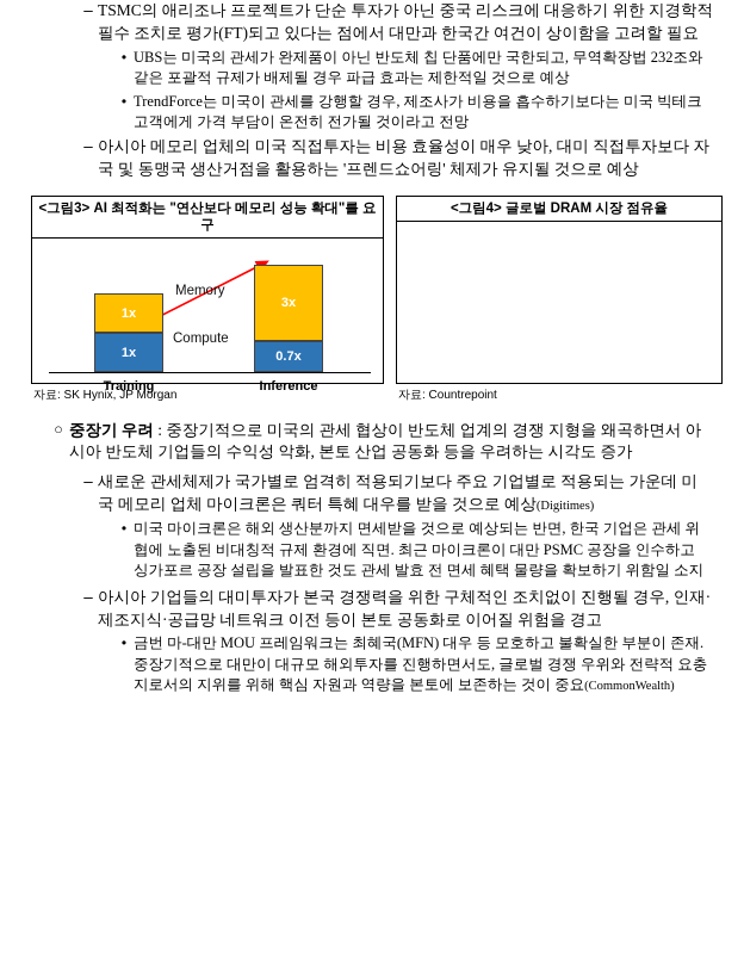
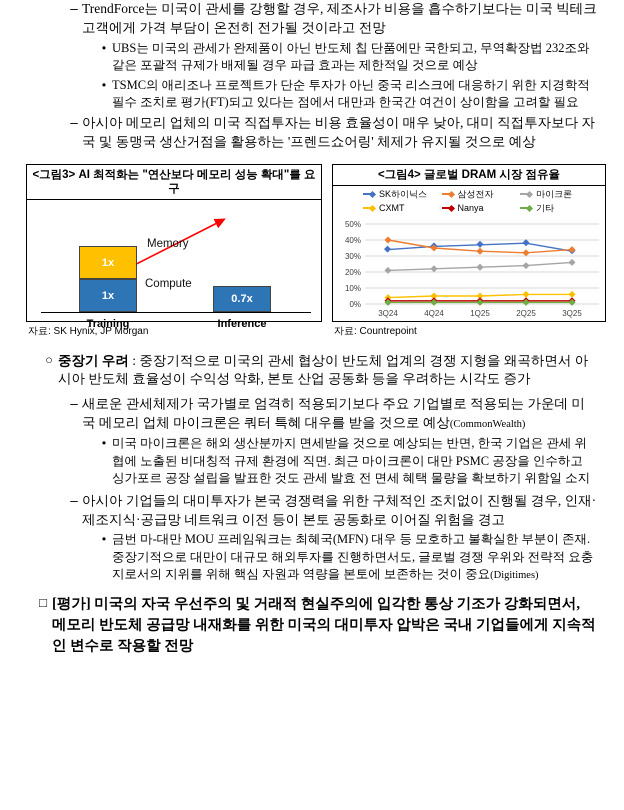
  –
- TSMC의 애리조나 프로젝트가 단순 투자가 아닌 중국 리스크에 대응하기 위한 지경학적 필수 조치로 평가(FT)되고 있다는 점에서 대만과 한국간 여건이 상이함을 고려할 필요
+ TrendForce는 미국이 관세를 강행할 경우, 제조사가 비용을 흡수하기보다는 미국 빅테크 고객에게 가격 부담이 온전히 전가될 것이라고 전망
  •
  UBS는 미국의 관세가 완제품이 아닌 반도체 칩 단품에만 국한되고, 무역확장법 232조와 같은 포괄적 규제가 배제될 경우 파급 효과는 제한적일 것으로 예상
  •
- TrendForce는 미국이 관세를 강행할 경우, 제조사가 비용을 흡수하기보다는 미국 빅테크 고객에게 가격 부담이 온전히 전가될 것이라고 전망
+ TSMC의 애리조나 프로젝트가 단순 투자가 아닌 중국 리스크에 대응하기 위한 지경학적 필수 조치로 평가(FT)되고 있다는 점에서 대만과 한국간 여건이 상이함을 고려할 필요
  –
  아시아 메모리 업체의 미국 직접투자는 비용 효율성이 매우 낮아, 대미 직접투자보다 자국 및 동맹국 생산거점을 활용하는 '프렌드쇼어링' 체제가 유지될 것으로 예상
  <그림3> AI 최적화는 "연산보다 메모리 성능 확대"를 요구
  1x
  1x
  Training
  0.7x
- 3x
  Inference
  Memory
  Compute
  자료: SK Hynix, JP Morgan
  <그림4> 글로벌 DRAM 시장 점유율
+ SK하이닉스
+ 삼성전자
+ 마이크론
+ CXMT
+ Nanya
+ 기타
+ 50%
+ 40%
+ 30%
+ 20%
+ 10%
+ 0%
+ 3Q24
+ 4Q24
+ 1Q25
+ 2Q25
+ 3Q25
  자료: Countrepoint
  ○
- 중장기 우려 : 중장기적으로 미국의 관세 협상이 반도체 업계의 경쟁 지형을 왜곡하면서 아시아 반도체 기업들의 수익성 악화, 본토 산업 공동화 등을 우려하는 시각도 증가
+ 중장기 우려 : 중장기적으로 미국의 관세 협상이 반도체 업계의 경쟁 지형을 왜곡하면서 아시아 반도체 효율성이 수익성 악화, 본토 산업 공동화 등을 우려하는 시각도 증가
  –
- 새로운 관세체제가 국가별로 엄격히 적용되기보다 주요 기업별로 적용되는 가운데 미국 메모리 업체 마이크론은 쿼터 특혜 대우를 받을 것으로 예상(Digitimes)
+ 새로운 관세체제가 국가별로 엄격히 적용되기보다 주요 기업별로 적용되는 가운데 미국 메모리 업체 마이크론은 쿼터 특혜 대우를 받을 것으로 예상(CommonWealth)
  •
  미국 마이크론은 해외 생산분까지 면세받을 것으로 예상되는 반면, 한국 기업은 관세 위협에 노출된 비대칭적 규제 환경에 직면. 최근 마이크론이 대만 PSMC 공장을 인수하고 싱가포르 공장 설립을 발표한 것도 관세 발효 전 면세 혜택 물량을 확보하기 위함일 소지
  –
  아시아 기업들의 대미투자가 본국 경쟁력을 위한 구체적인 조치없이 진행될 경우, 인재·제조지식·공급망 네트워크 이전 등이 본토 공동화로 이어질 위험을 경고
  •
- 금번 마-대만 MOU 프레임워크는 최혜국(MFN) 대우 등 모호하고 불확실한 부분이 존재. 중장기적으로 대만이 대규모 해외투자를 진행하면서도, 글로벌 경쟁 우위와 전략적 요충지로서의 지위를 위해 핵심 자원과 역량을 본토에 보존하는 것이 중요(CommonWealth)
+ 금번 마-대만 MOU 프레임워크는 최혜국(MFN) 대우 등 모호하고 불확실한 부분이 존재. 중장기적으로 대만이 대규모 해외투자를 진행하면서도, 글로벌 경쟁 우위와 전략적 요충지로서의 지위를 위해 핵심 자원과 역량을 본토에 보존하는 것이 중요(Digitimes)
+ □
+ [평가] 미국의 자국 우선주의 및 거래적 현실주의에 입각한 통상 기조가 강화되면서, 메모리 반도체 공급망 내재화를 위한 미국의 대미투자 압박은 국내 기업들에게 지속적인 변수로 작용할 전망
